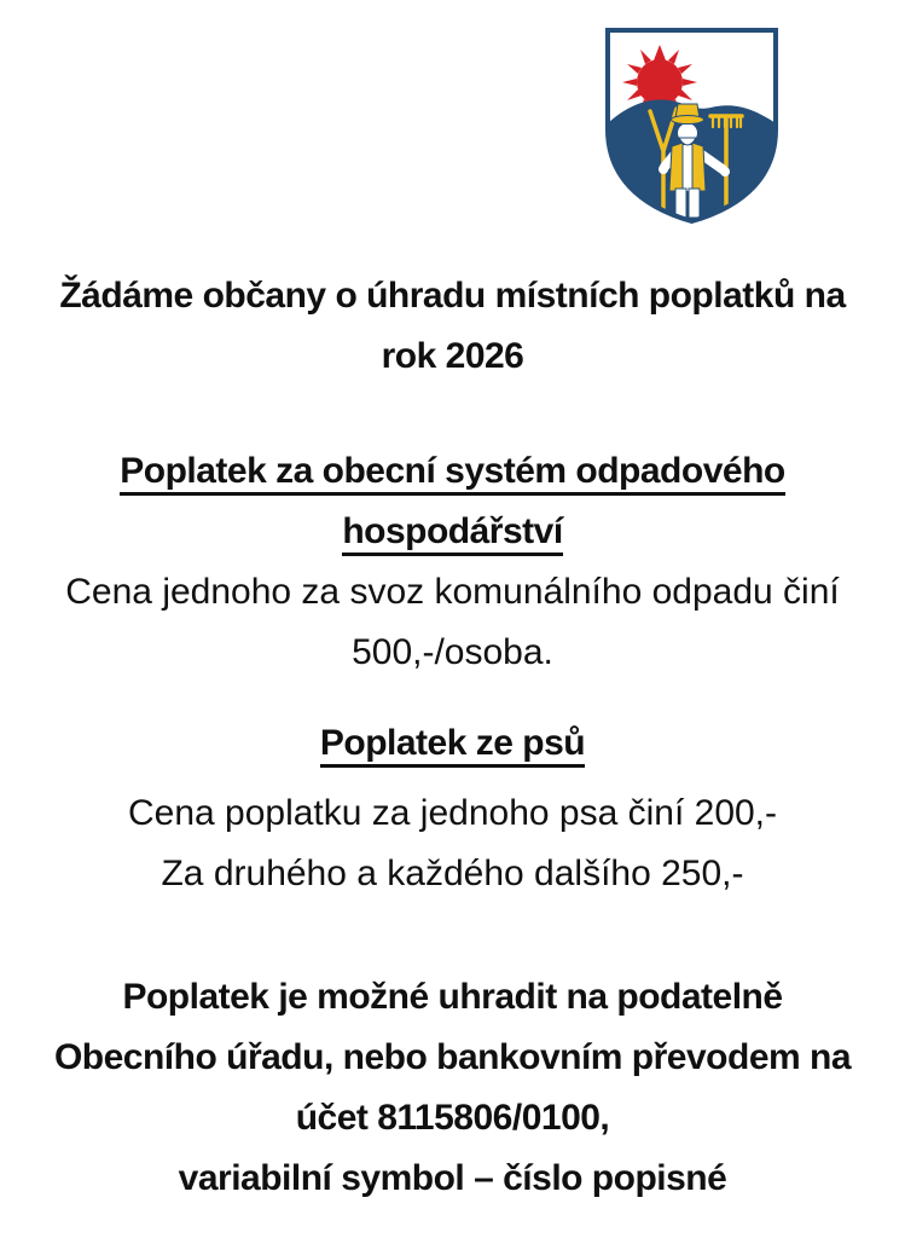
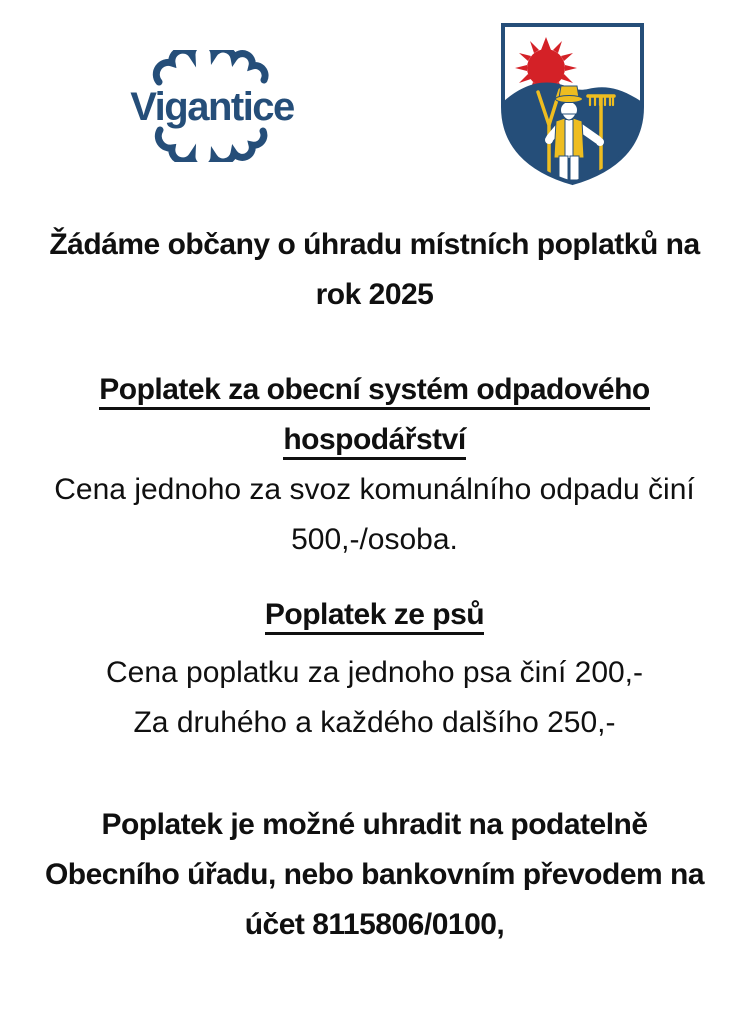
+ Vigantice
  Žádáme občany o úhradu místních poplatků na
- rok 2026
+ rok 2025
  Poplatek za obecní systém odpadového
  hospodářství
  Cena jednoho za svoz komunálního odpadu činí
  500,-/osoba.
  Poplatek ze psů
  Cena poplatku za jednoho psa činí 200,-
  Za druhého a každého dalšího 250,-
  Poplatek je možné uhradit na podatelně
  Obecního úřadu, nebo bankovním převodem na
  účet 8115806/0100,
- variabilní symbol – číslo popisné
